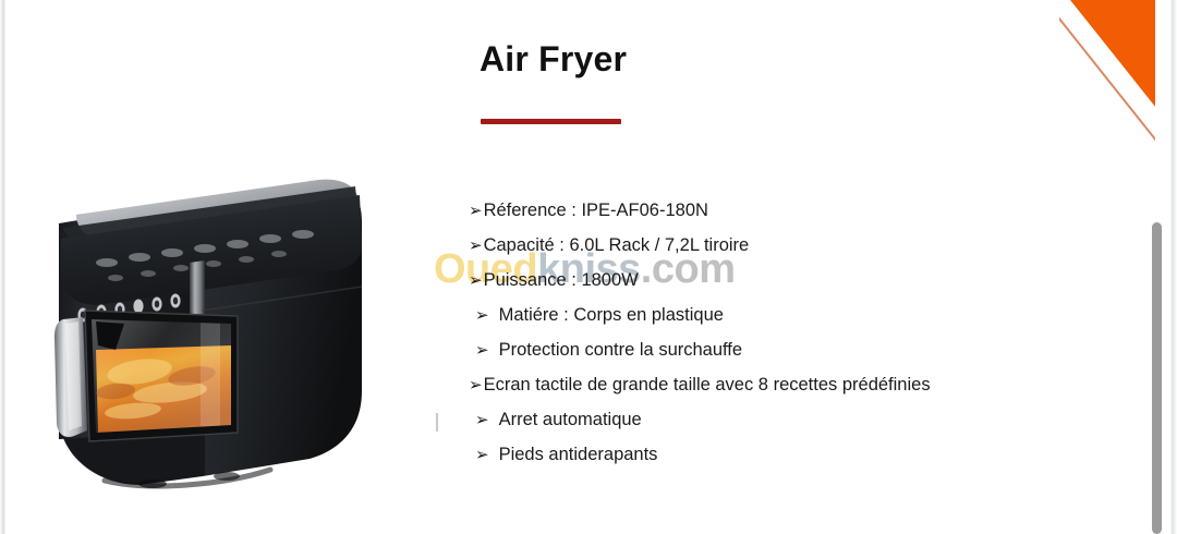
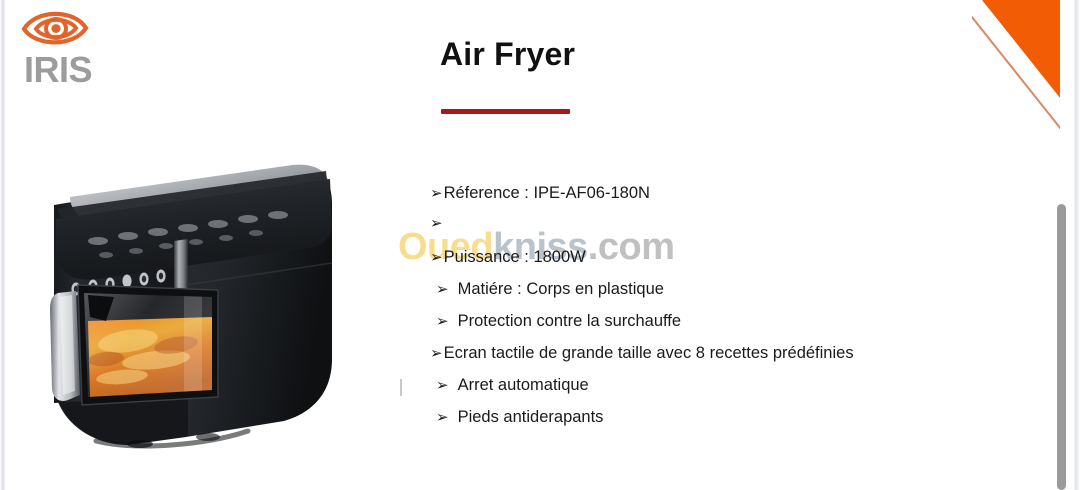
+ IRIS
  Air Fryer
  Ouedkniss.com
  ➢
  Réference : IPE-AF06-180N
  ➢
- Capacité : 6.0L Rack / 7,2L tiroire
  ➢
  Puissance : 1800W
  ➢
  Matiére : Corps en plastique
  ➢
  Protection contre la surchauffe
  ➢
  Ecran tactile de grande taille avec 8 recettes prédéfinies
  ➢
  Arret automatique
  ➢
  Pieds antiderapants
